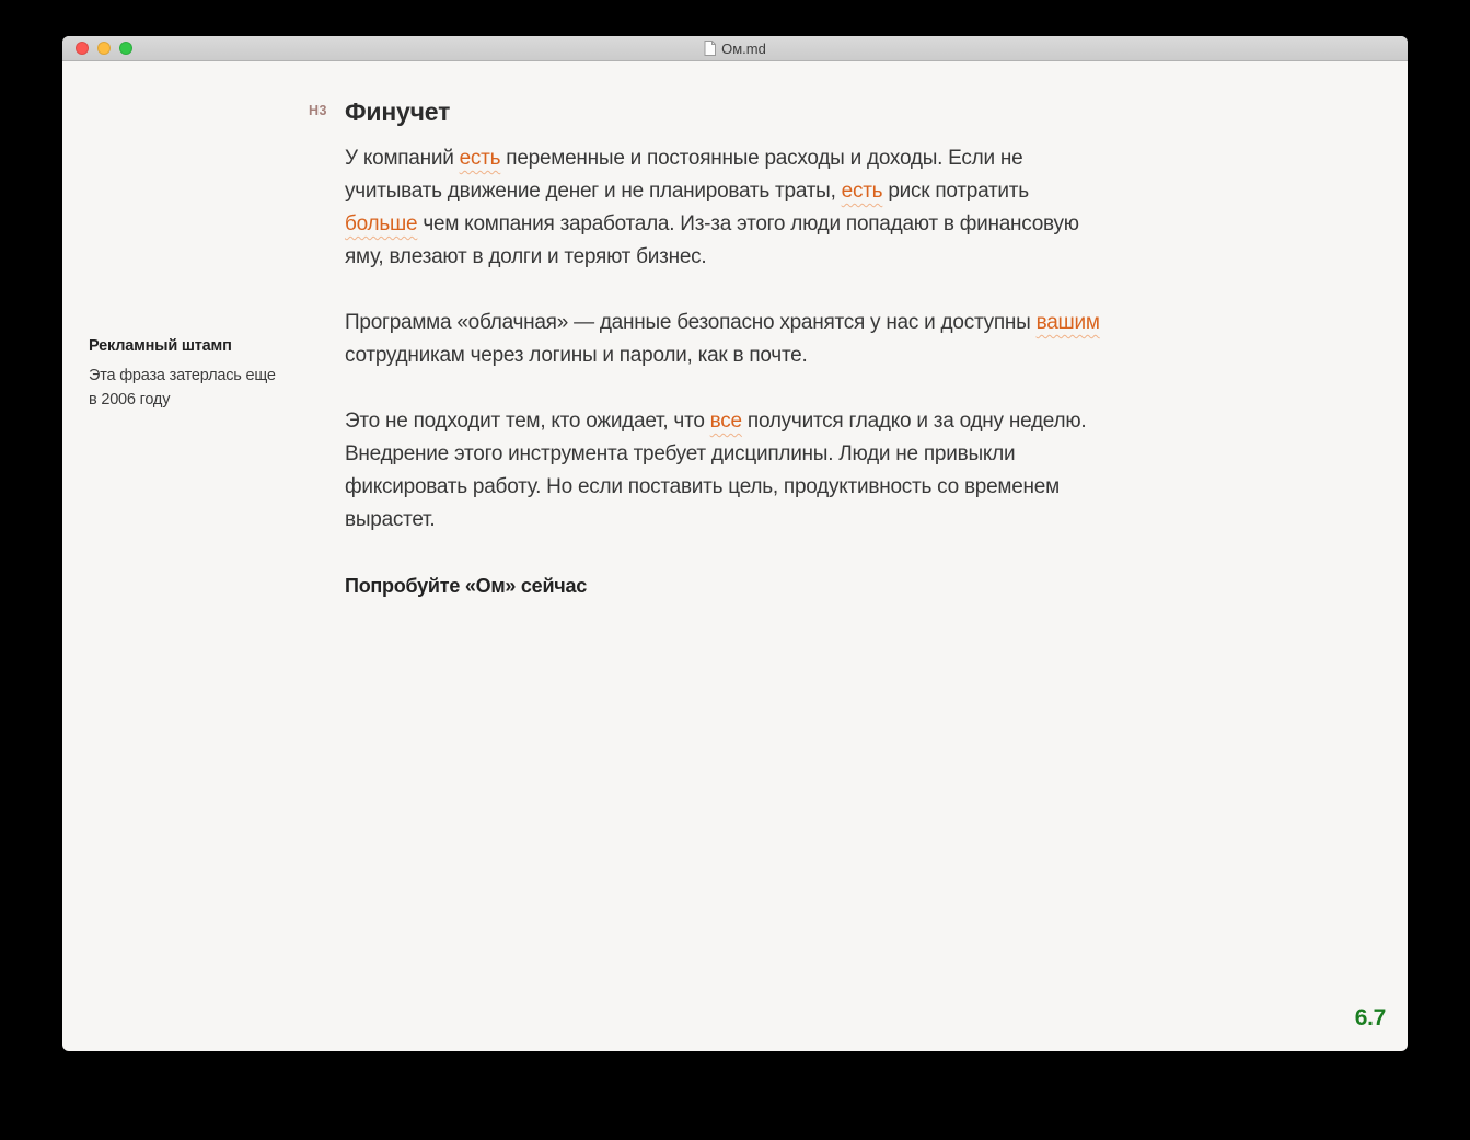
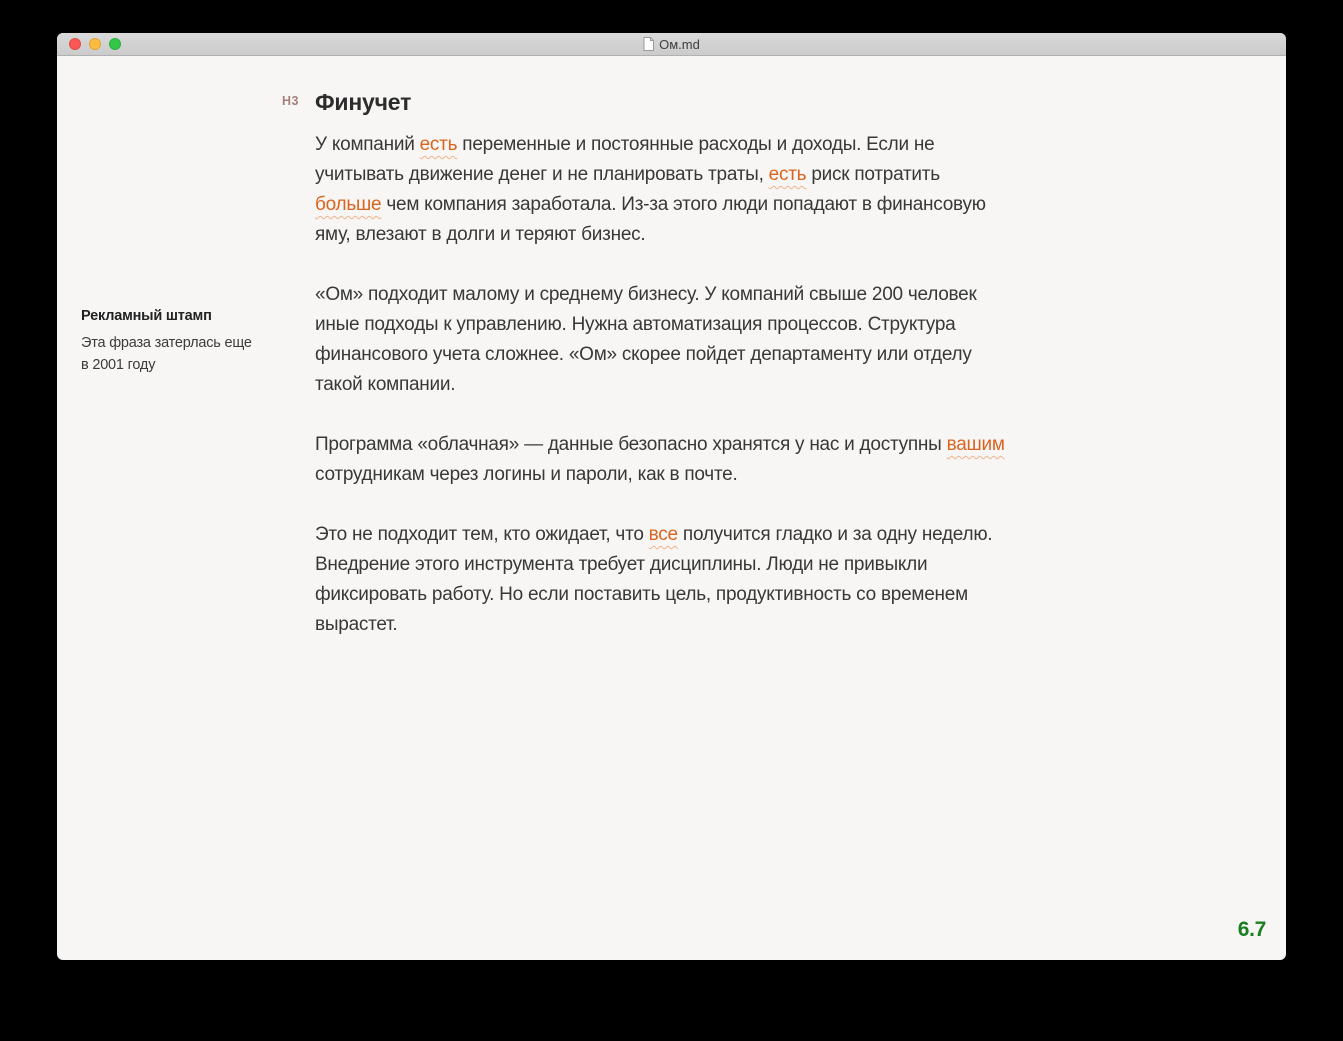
  Ом.md
  Рекламный штамп
- Эта фраза затерлась еще в 2006 году
+ Эта фраза затерлась еще в 2001 году
  H3
  Финучет
  У компаний есть переменные и постоянные расходы и доходы. Если не учитывать движение денег и не планировать траты, есть риск потратить больше чем компания заработала. Из-за этого люди попадают в финансовую яму, влезают в долги и теряют бизнес.
+ «Ом» подходит малому и среднему бизнесу. У компаний свыше 200 человек иные подходы к управлению. Нужна автоматизация процессов. Структура финансового учета сложнее. «Ом» скорее пойдет департаменту или отделу такой компании.
  Программа «облачная» — данные безопасно хранятся у нас и доступны вашим сотрудникам через логины и пароли, как в почте.
  Это не подходит тем, кто ожидает, что все получится гладко и за одну неделю. Внедрение этого инструмента требует дисциплины. Люди не привыкли фиксировать работу. Но если поставить цель, продуктивность со временем вырастет.
- Попробуйте «Ом» сейчас
  6.7
